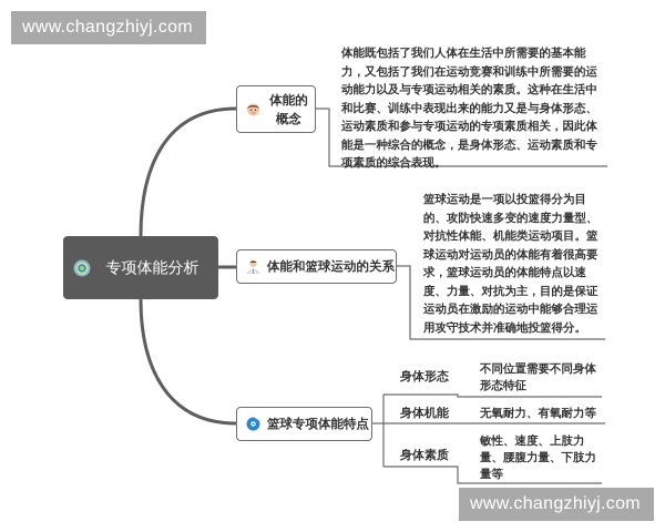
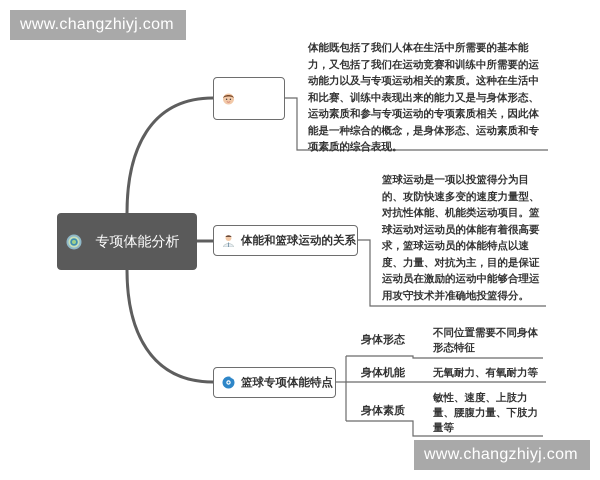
  www.changzhiyj.com
  专项体能分析
- 体能的
- 概念
  体能既包括了我们人体在生活中所需要的基本能力，又包括了我们在运动竞赛和训练中所需要的运动能力以及与专项运动相关的素质。这种在生活中和比赛、训练中表现出来的能力又是与身体形态、运动素质和参与专项运动的专项素质相关，因此体能是一种综合的概念，是身体形态、运动素质和专项素质的综合表现。
  体能和篮球运动的关系
  篮球运动是一项以投篮得分为目的、攻防快速多变的速度力量型、对抗性体能、机能类运动项目。篮球运动对运动员的体能有着很高要求，篮球运动员的体能特点以速度、力量、对抗为主，目的是保证运动员在激励的运动中能够合理运用攻守技术并准确地投篮得分。
  篮球专项体能特点
  身体形态
  身体机能
  身体素质
  不同位置需要不同身体形态特征
  无氧耐力、有氧耐力等
  敏性、速度、上肢力量、腰腹力量、下肢力量等
  www.changzhiyj.com
